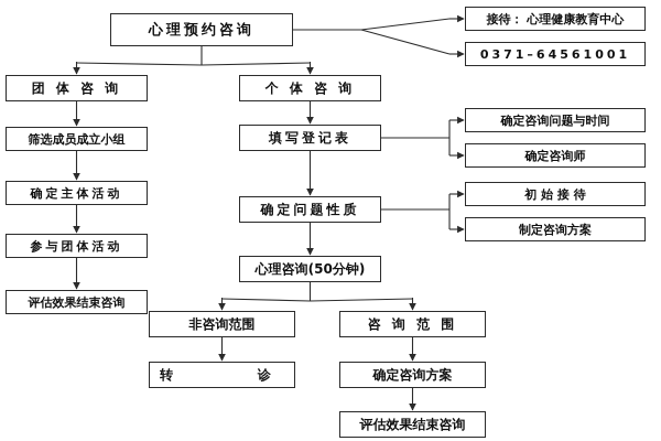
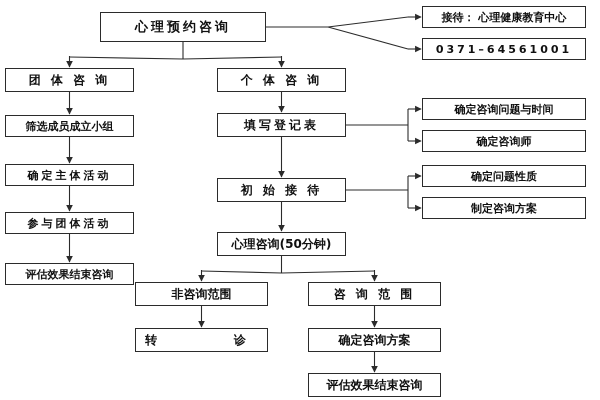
  心理预约咨询
  接待： 心理健康教育中心
  0371–64561001
  团 体 咨 询
  个 体 咨 询
  筛选成员成立小组
  确定主体活动
  参与团体活动
  评估效果结束咨询
  填写登记表
- 确定问题性质
+ 初 始 接 待
  心理咨询(50分钟)
  确定咨询问题与时间
  确定咨询师
- 初 始 接 待
+ 确定问题性质
  制定咨询方案
  非咨询范围
  咨 询 范 围
  转 诊
  确定咨询方案
  评估效果结束咨询
